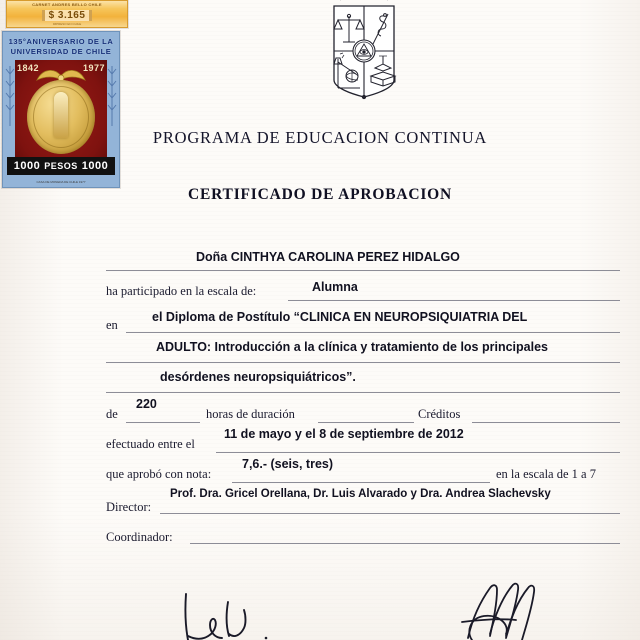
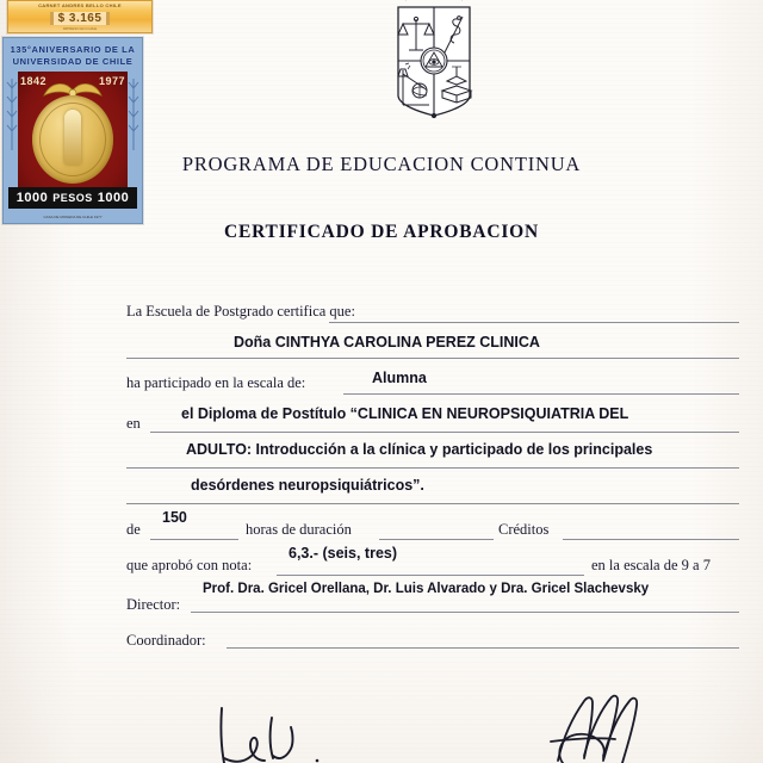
  $ 3.165
  135°ANIVERSARIO DE LA
  UNIVERSIDAD DE CHILE
  1842
  1977
  1000
  PESOS
  1000
  PROGRAMA DE EDUCACION CONTINUA
  CERTIFICADO DE APROBACION
+ La Escuela de Postgrado certifica que:
- Doña CINTHYA CAROLINA PEREZ HIDALGO
+ Doña CINTHYA CAROLINA PEREZ CLINICA
  ha participado en la escala de:
  Alumna
  en
  el Diploma de Postítulo “CLINICA EN NEUROPSIQUIATRIA DEL
- ADULTO: Introducción a la clínica y tratamiento de los principales
+ ADULTO: Introducción a la clínica y participado de los principales
  desórdenes neuropsiquiátricos”.
  de
- 220
+ 150
  horas de duración
  Créditos
- efectuado entre el
- 11 de mayo y el 8 de septiembre de 2012
  que aprobó con nota:
- 7,6.- (seis, tres)
+ 6,3.- (seis, tres)
- en la escala de 1 a 7
+ en la escala de 9 a 7
  Director:
- Prof. Dra. Gricel Orellana, Dr. Luis Alvarado y Dra. Andrea Slachevsky
+ Prof. Dra. Gricel Orellana, Dr. Luis Alvarado y Dra. Gricel Slachevsky
  Coordinador:
